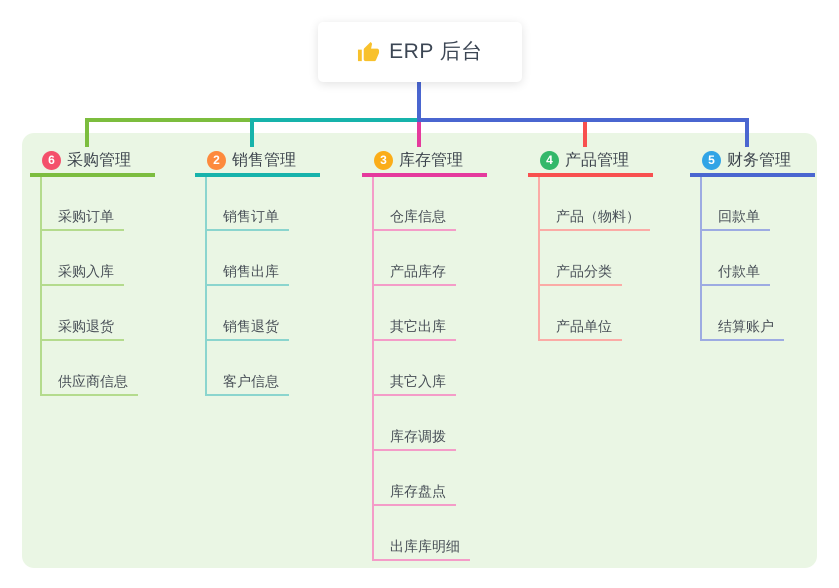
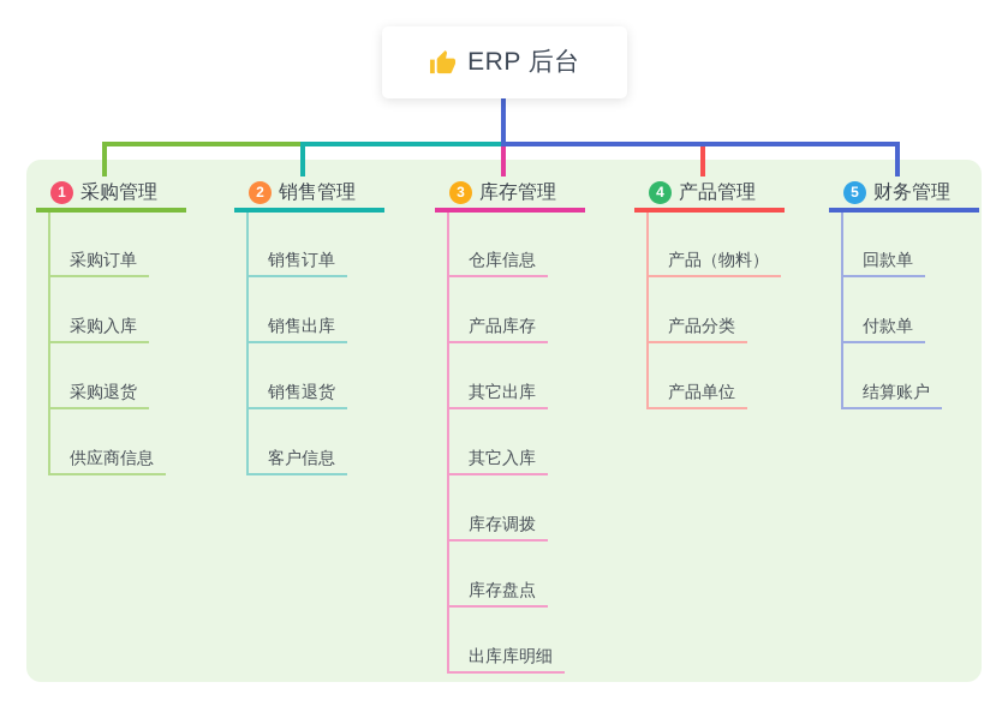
  ERP 后台
- 6
+ 1
  采购管理
  采购订单
  采购入库
  采购退货
  供应商信息
  2
  销售管理
  销售订单
  销售出库
  销售退货
  客户信息
  3
  库存管理
  仓库信息
  产品库存
  其它出库
  其它入库
  库存调拨
  库存盘点
  出库库明细
  4
  产品管理
  产品（物料）
  产品分类
  产品单位
  5
  财务管理
  回款单
  付款单
  结算账户
